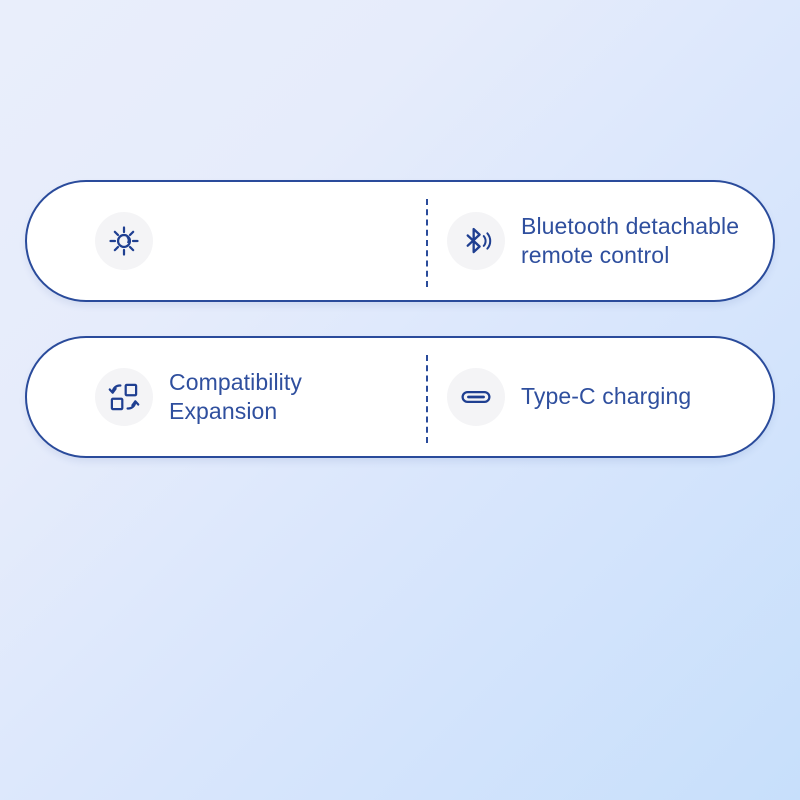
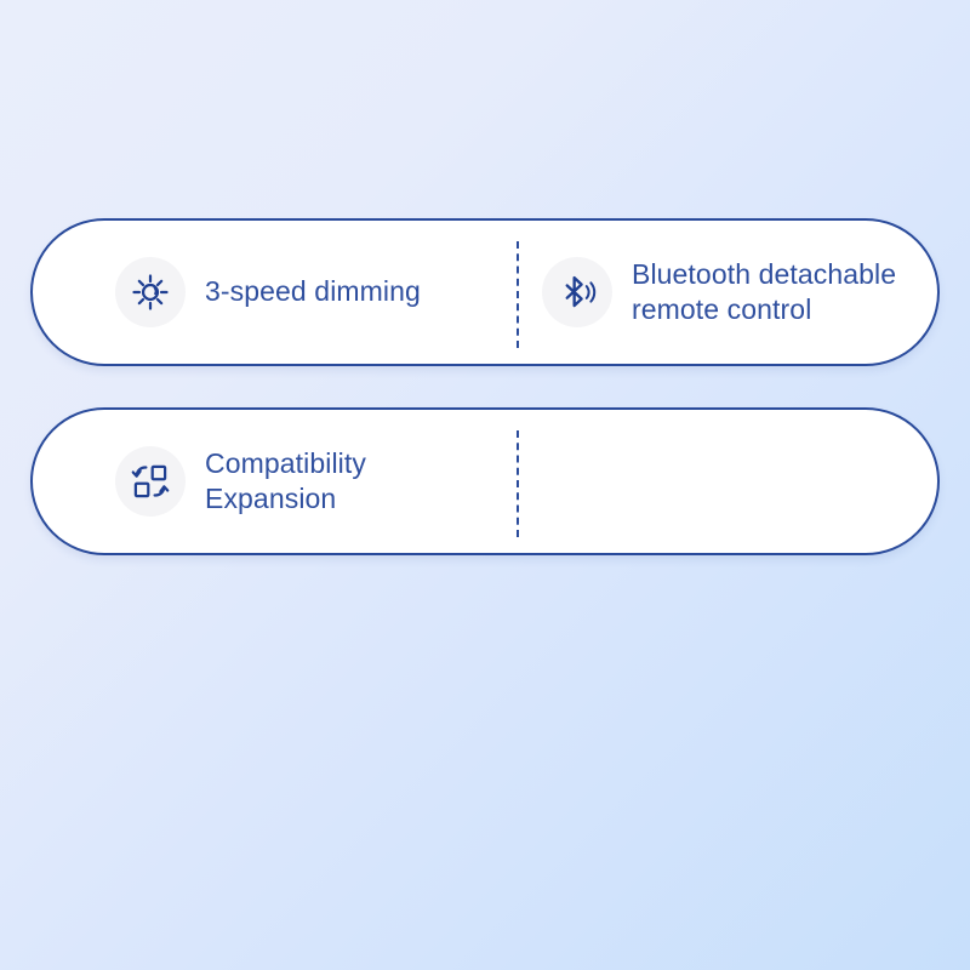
+ 3-speed dimming
  Bluetooth detachable remote control
  Compatibility Expansion
- Type-C charging
